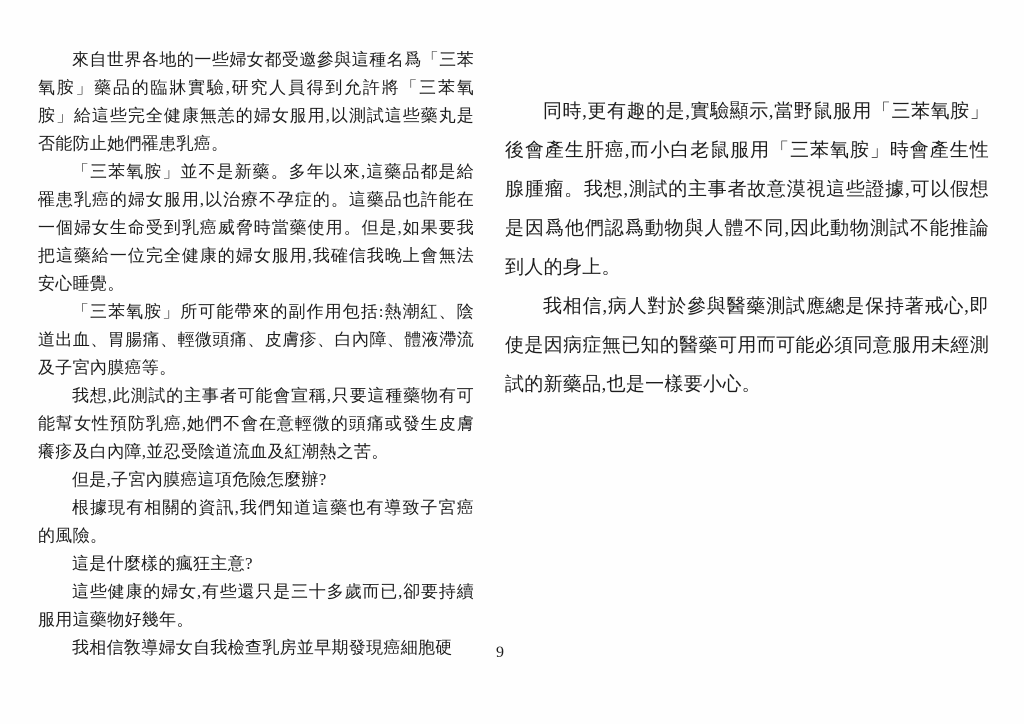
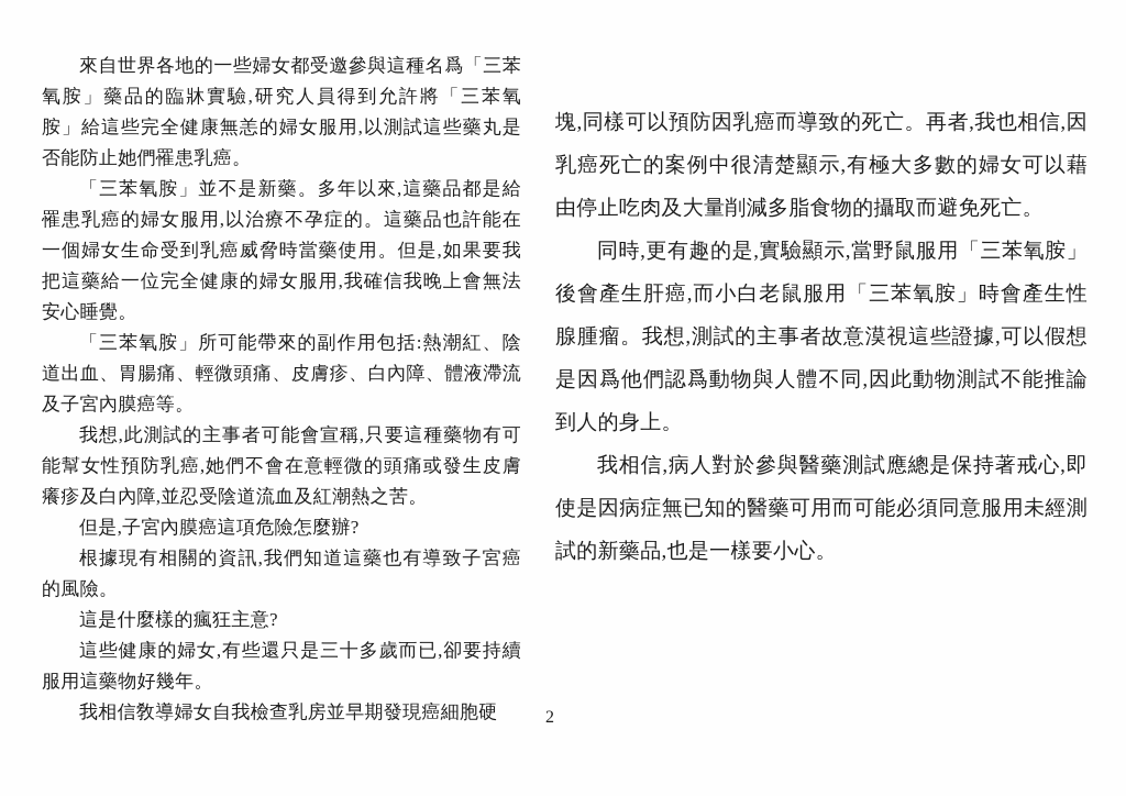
  來自世界各地的一些婦女都受邀參與這種名爲「三苯氧胺」藥品的臨牀實驗,研究人員得到允許將「三苯氧胺」給這些完全健康無恙的婦女服用,以測試這些藥丸是否能防止她們罹患乳癌。
  「三苯氧胺」並不是新藥。多年以來,這藥品都是給罹患乳癌的婦女服用,以治療不孕症的。這藥品也許能在一個婦女生命受到乳癌威脅時當藥使用。但是,如果要我把這藥給一位完全健康的婦女服用,我確信我晚上會無法安心睡覺。
  「三苯氧胺」所可能帶來的副作用包括:熱潮紅、陰道出血、胃腸痛、輕微頭痛、皮膚疹、白內障、體液滯流及子宮內膜癌等。
  我想,此測試的主事者可能會宣稱,只要這種藥物有可能幫女性預防乳癌,她們不會在意輕微的頭痛或發生皮膚癢疹及白內障,並忍受陰道流血及紅潮熱之苦。
  但是,子宮內膜癌這項危險怎麼辦?
  根據現有相關的資訊,我們知道這藥也有導致子宮癌的風險。
  這是什麼樣的瘋狂主意?
  這些健康的婦女,有些還只是三十多歲而已,卻要持續服用這藥物好幾年。
  我相信敎導婦女自我檢查乳房並早期發現癌細胞硬
+ 塊,同樣可以預防因乳癌而導致的死亡。再者,我也相信,因乳癌死亡的案例中很清楚顯示,有極大多數的婦女可以藉由停止吃肉及大量削減多脂食物的攝取而避免死亡。
  同時,更有趣的是,實驗顯示,當野鼠服用「三苯氧胺」後會產生肝癌,而小白老鼠服用「三苯氧胺」時會產生性腺腫瘤。我想,測試的主事者故意漠視這些證據,可以假想是因爲他們認爲動物與人體不同,因此動物測試不能推論到人的身上。
  我相信,病人對於參與醫藥測試應總是保持著戒心,即使是因病症無已知的醫藥可用而可能必須同意服用未經測試的新藥品,也是一樣要小心。
- 9
+ 2
